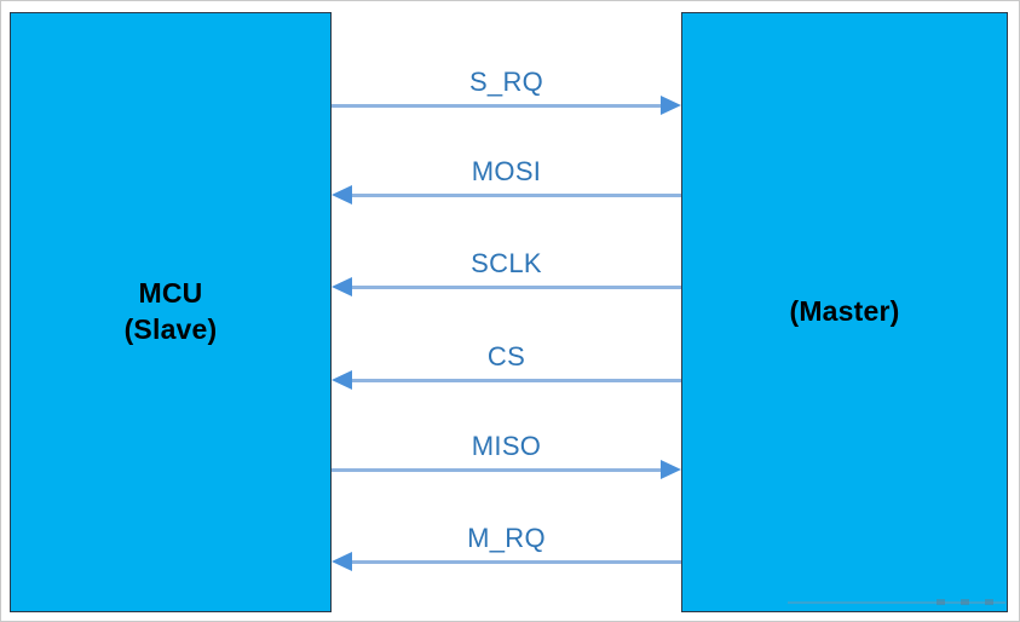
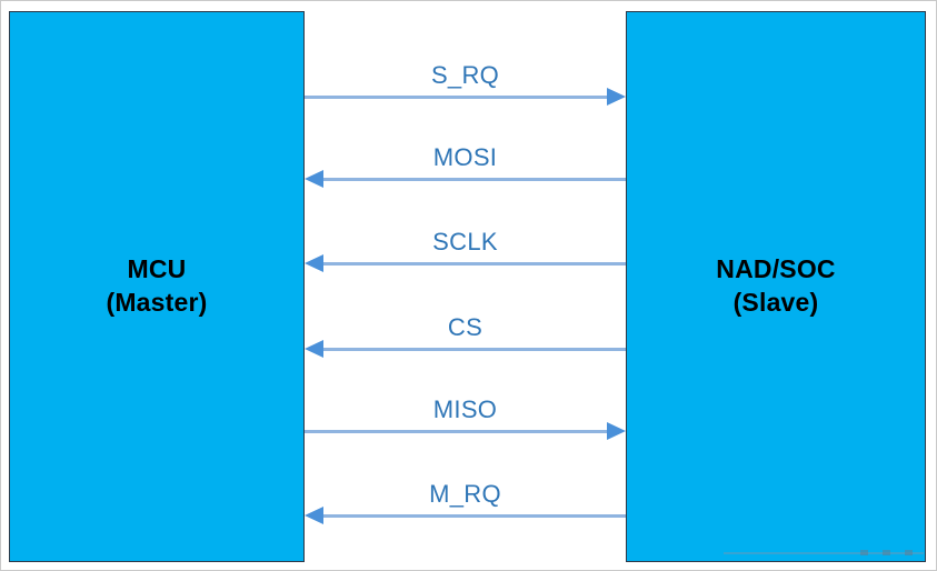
  MCU
- (Slave)
+ (Master)
+ NAD/SOC
- (Master)
+ (Slave)
  S_RQ
  MOSI
  SCLK
  CS
  MISO
  M_RQ
